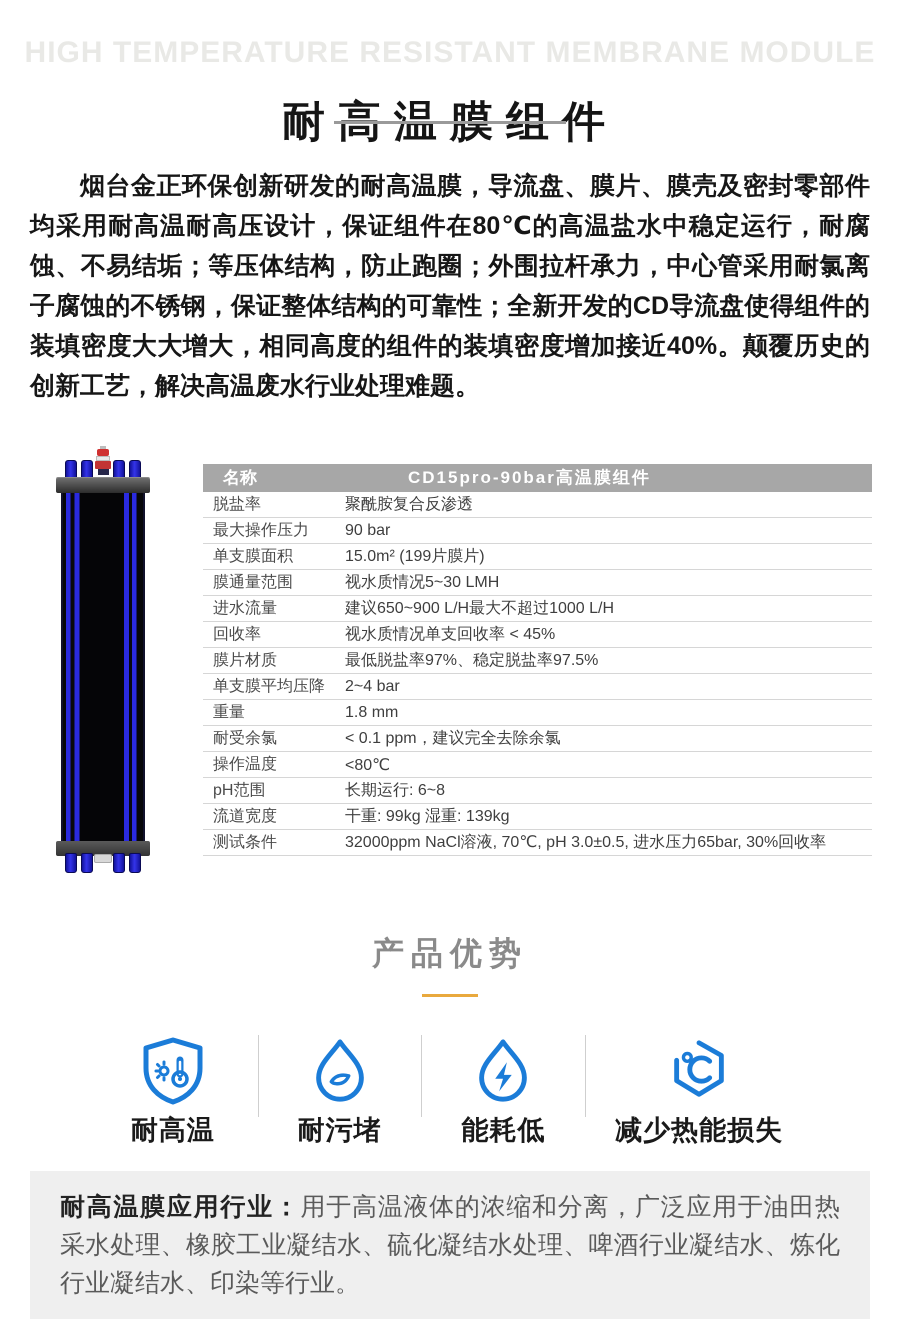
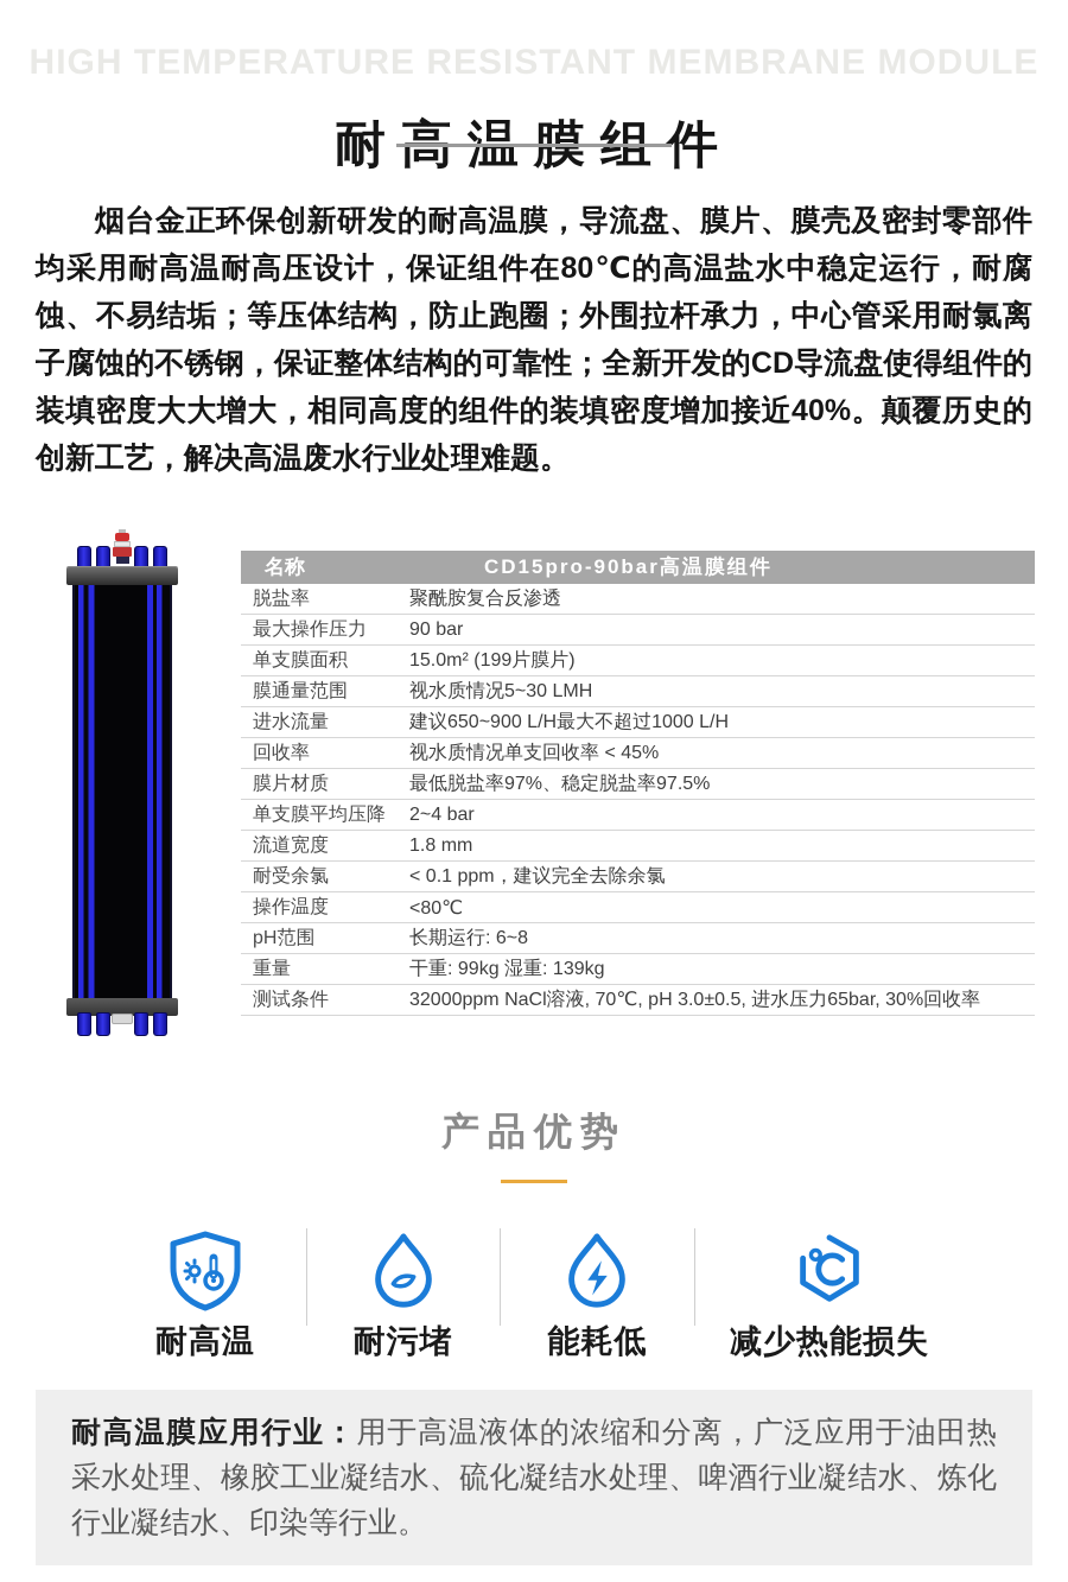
  HIGH TEMPERATURE RESISTANT MEMBRANE MODULE
  烟台金正环保创新研发的耐高温膜，导流盘、膜片、膜壳及密封零部件均采用耐高温耐高压设计，保证组件在80℃的高温盐水中稳定运行，耐腐蚀、不易结垢；等压体结构，防止跑圈；外围拉杆承力，中心管采用耐氯离子腐蚀的不锈钢，保证整体结构的可靠性；全新开发的CD导流盘使得组件的装填密度大大增大，相同高度的组件的装填密度增加接近40%。颠覆历史的创新工艺，解决高温废水行业处理难题。
  名称
  CD15pro-90bar高温膜组件
  脱盐率
  聚酰胺复合反渗透
  最大操作压力
  90 bar
  单支膜面积
  15.0m² (199片膜片)
  膜通量范围
  视水质情况5~30 LMH
  进水流量
  建议650~900 L/H最大不超过1000 L/H
  回收率
  视水质情况单支回收率 < 45%
  膜片材质
  最低脱盐率97%、稳定脱盐率97.5%
  单支膜平均压降
  2~4 bar
- 重量
+ 流道宽度
  1.8 mm
  耐受余氯
  < 0.1 ppm，建议完全去除余氯
  操作温度
  <80℃
  pH范围
  长期运行: 6~8
- 流道宽度
+ 重量
  干重: 99kg 湿重: 139kg
  测试条件
  32000ppm NaCl溶液, 70℃, pH 3.0±0.5, 进水压力65bar, 30%回收率
  产品优势
  耐高温
  耐污堵
  能耗低
  减少热能损失
  耐高温膜应用行业：用于高温液体的浓缩和分离，广泛应用于油田热采水处理、橡胶工业凝结水、硫化凝结水处理、啤酒行业凝结水、炼化行业凝结水、印染等行业。
